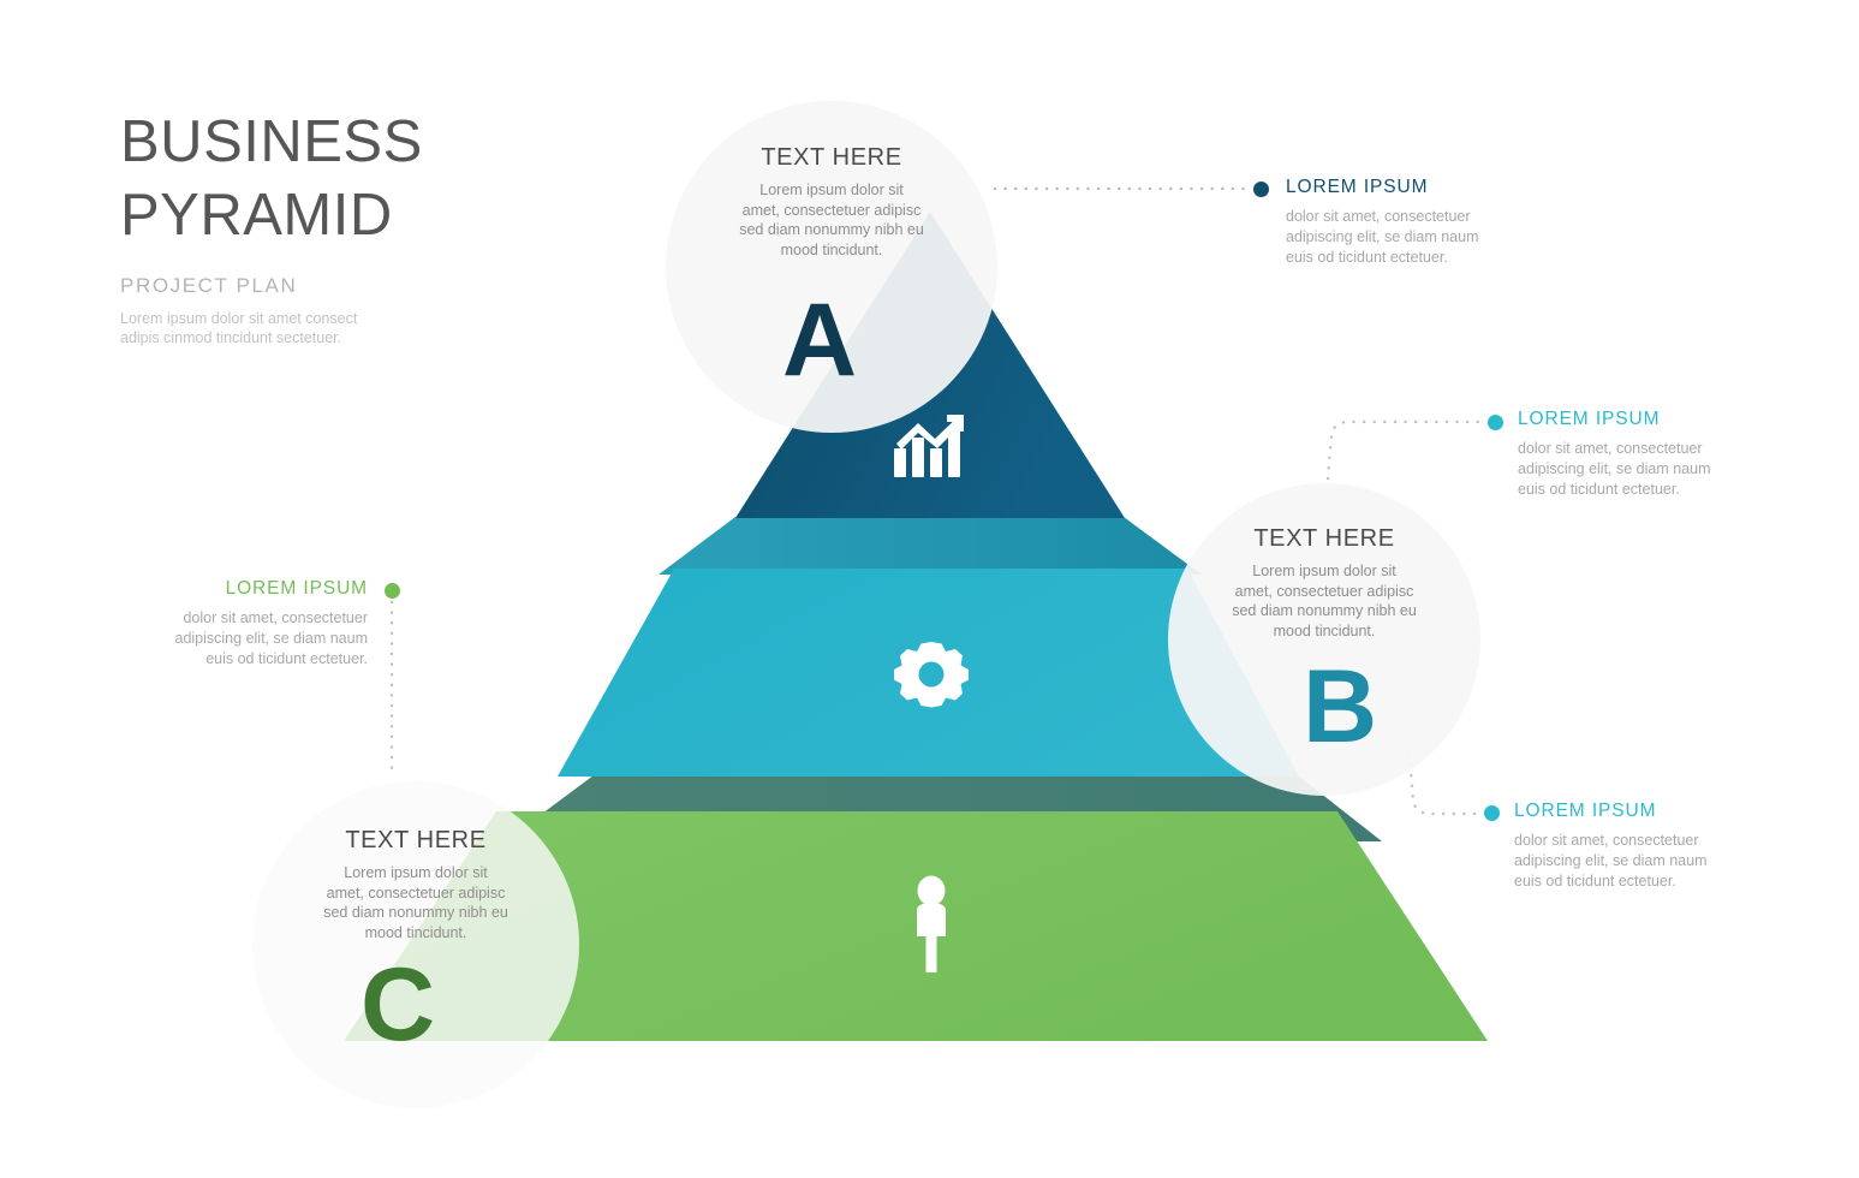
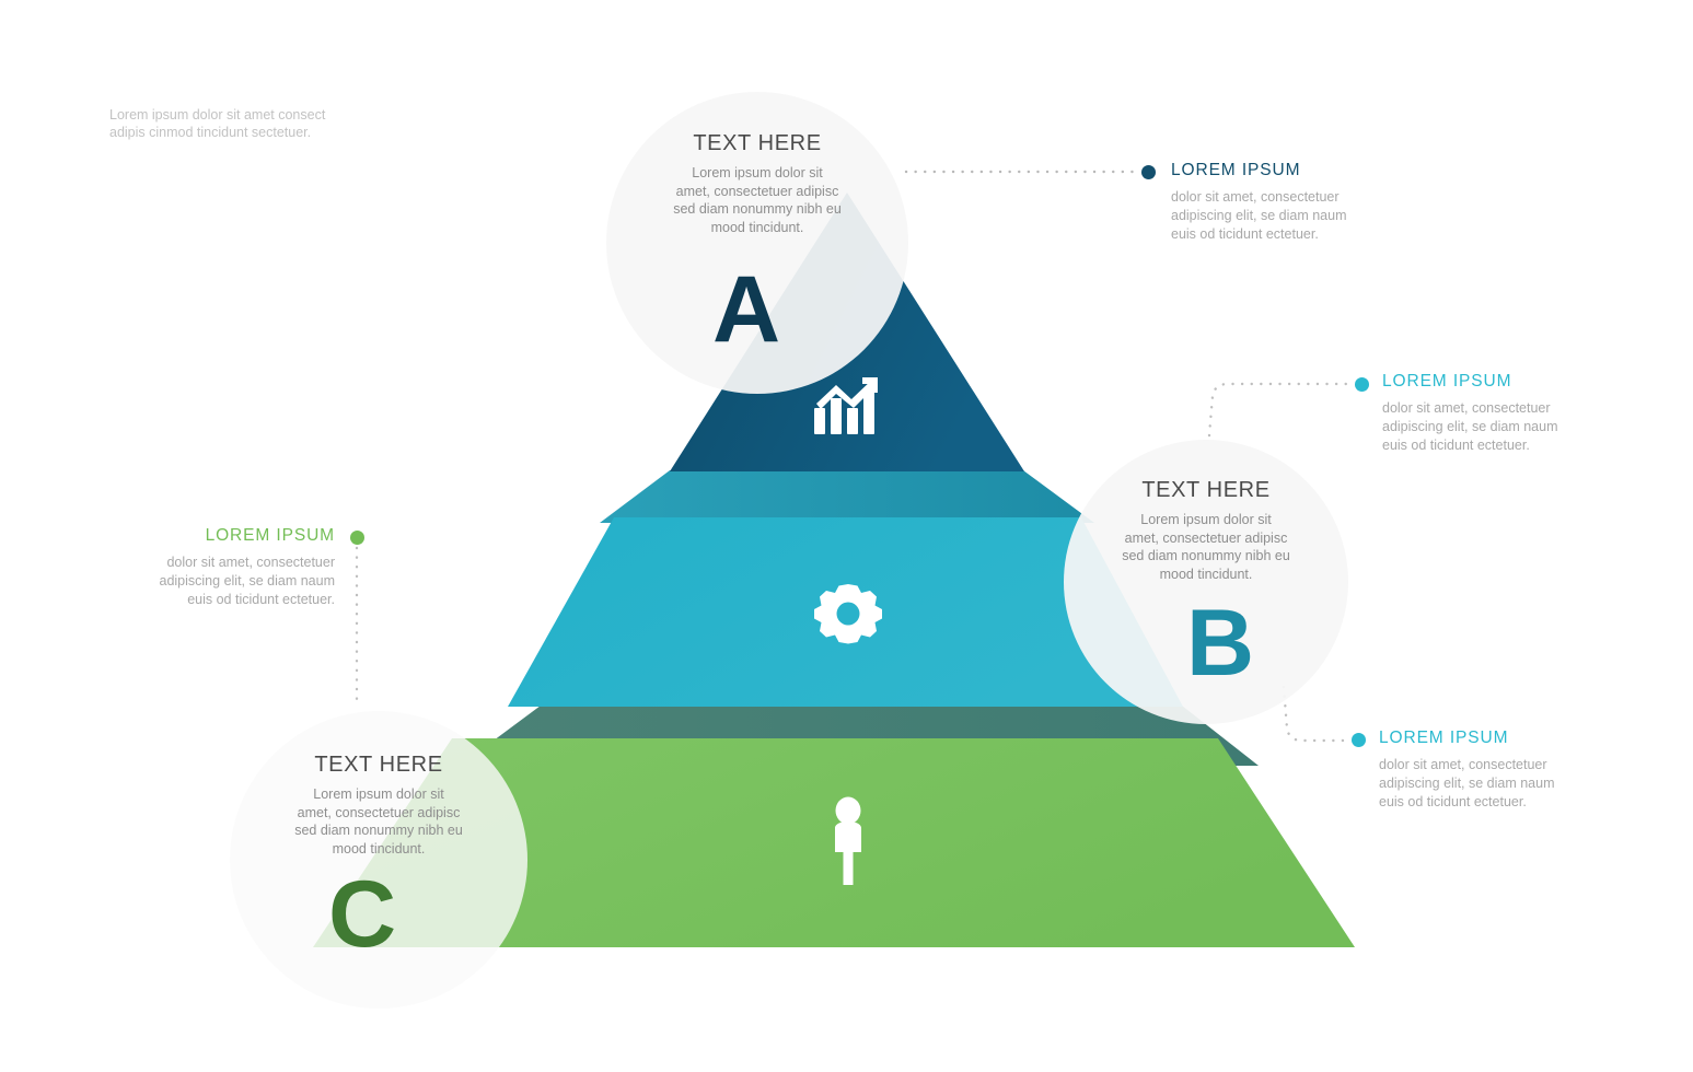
- BUSINESS
- PYRAMID
- PROJECT PLAN
  Lorem ipsum dolor sit amet consect
  adipis cinmod tincidunt sectetuer.
  TEXT HERE
  Lorem ipsum dolor sit
  amet, consectetuer adipisc
  sed diam nonummy nibh eu
  mood tincidunt.
  A
  TEXT HERE
  Lorem ipsum dolor sit
  amet, consectetuer adipisc
  sed diam nonummy nibh eu
  mood tincidunt.
  B
  TEXT HERE
  Lorem ipsum dolor sit
  amet, consectetuer adipisc
  sed diam nonummy nibh eu
  mood tincidunt.
  C
  LOREM IPSUM
  dolor sit amet, consectetuer
  adipiscing elit, se diam naum
  euis od ticidunt ectetuer.
  LOREM IPSUM
  dolor sit amet, consectetuer
  adipiscing elit, se diam naum
  euis od ticidunt ectetuer.
  LOREM IPSUM
  dolor sit amet, consectetuer
  adipiscing elit, se diam naum
  euis od ticidunt ectetuer.
  LOREM IPSUM
  dolor sit amet, consectetuer
  adipiscing elit, se diam naum
  euis od ticidunt ectetuer.
